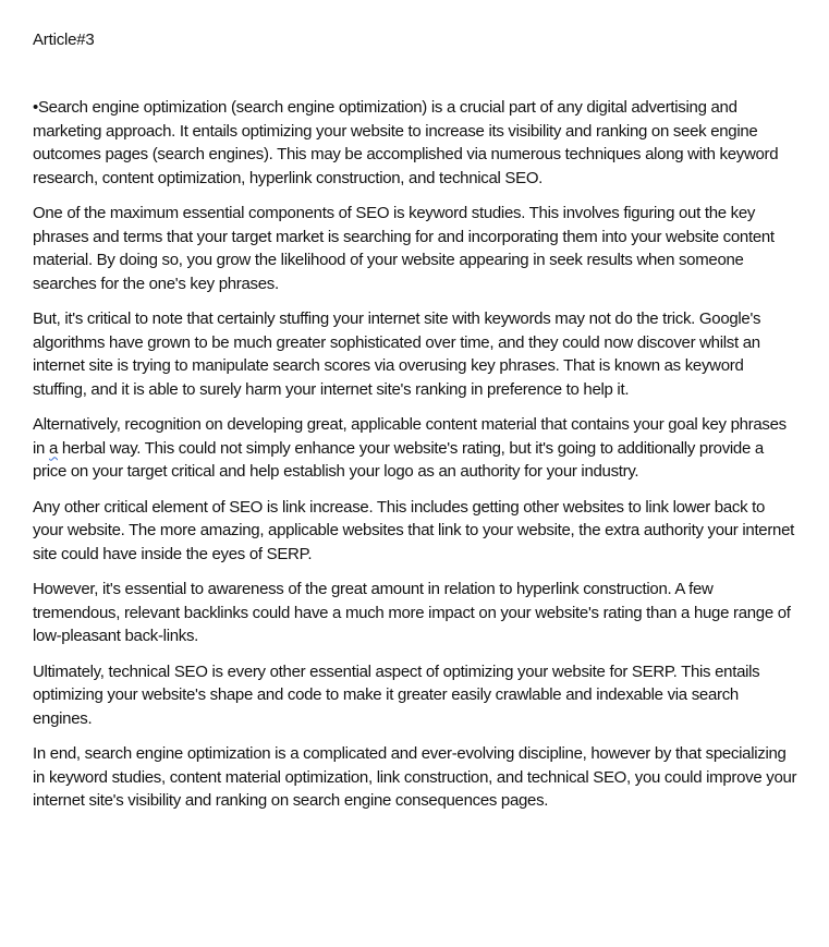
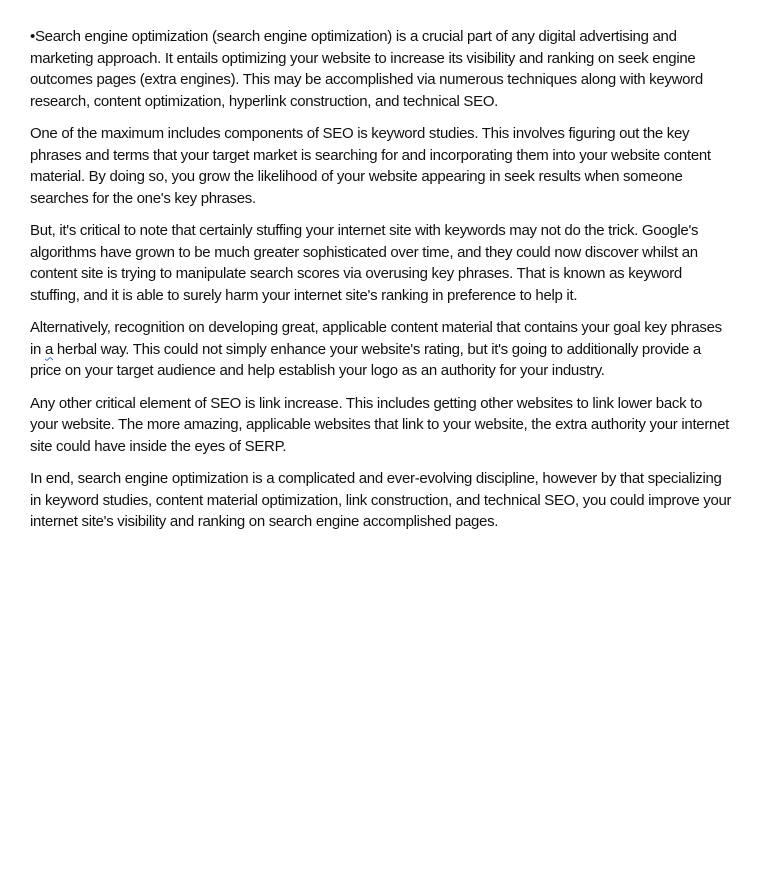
- Article#3
- •Search engine optimization (search engine optimization) is a crucial part of any digital advertising and marketing approach. It entails optimizing your website to increase its visibility and ranking on seek engine outcomes pages (search engines). This may be accomplished via numerous techniques along with keyword research, content optimization, hyperlink construction, and technical SEO.
+ •Search engine optimization (search engine optimization) is a crucial part of any digital advertising and marketing approach. It entails optimizing your website to increase its visibility and ranking on seek engine outcomes pages (extra engines). This may be accomplished via numerous techniques along with keyword research, content optimization, hyperlink construction, and technical SEO.
- One of the maximum essential components of SEO is keyword studies. This involves figuring out the key phrases and terms that your target market is searching for and incorporating them into your website content material. By doing so, you grow the likelihood of your website appearing in seek results when someone searches for the one's key phrases.
+ One of the maximum includes components of SEO is keyword studies. This involves figuring out the key phrases and terms that your target market is searching for and incorporating them into your website content material. By doing so, you grow the likelihood of your website appearing in seek results when someone searches for the one's key phrases.
- But, it's critical to note that certainly stuffing your internet site with keywords may not do the trick. Google's algorithms have grown to be much greater sophisticated over time, and they could now discover whilst an internet site is trying to manipulate search scores via overusing key phrases. That is known as keyword stuffing, and it is able to surely harm your internet site's ranking in preference to help it.
+ But, it's critical to note that certainly stuffing your internet site with keywords may not do the trick. Google's algorithms have grown to be much greater sophisticated over time, and they could now discover whilst an content site is trying to manipulate search scores via overusing key phrases. That is known as keyword stuffing, and it is able to surely harm your internet site's ranking in preference to help it.
- Alternatively, recognition on developing great, applicable content material that contains your goal key phrases in a herbal way. This could not simply enhance your website's rating, but it's going to additionally provide a price on your target critical and help establish your logo as an authority for your industry.
+ Alternatively, recognition on developing great, applicable content material that contains your goal key phrases in a herbal way. This could not simply enhance your website's rating, but it's going to additionally provide a price on your target audience and help establish your logo as an authority for your industry.
  Any other critical element of SEO is link increase. This includes getting other websites to link lower back to your website. The more amazing, applicable websites that link to your website, the extra authority your internet site could have inside the eyes of SERP.
- However, it's essential to awareness of the great amount in relation to hyperlink construction. A few tremendous, relevant backlinks could have a much more impact on your website's rating than a huge range of low-pleasant back-links.
- Ultimately, technical SEO is every other essential aspect of optimizing your website for SERP. This entails optimizing your website's shape and code to make it greater easily crawlable and indexable via search engines.
- In end, search engine optimization is a complicated and ever-evolving discipline, however by that specializing in keyword studies, content material optimization, link construction, and technical SEO, you could improve your internet site's visibility and ranking on search engine consequences pages.
+ In end, search engine optimization is a complicated and ever-evolving discipline, however by that specializing in keyword studies, content material optimization, link construction, and technical SEO, you could improve your internet site's visibility and ranking on search engine accomplished pages.
